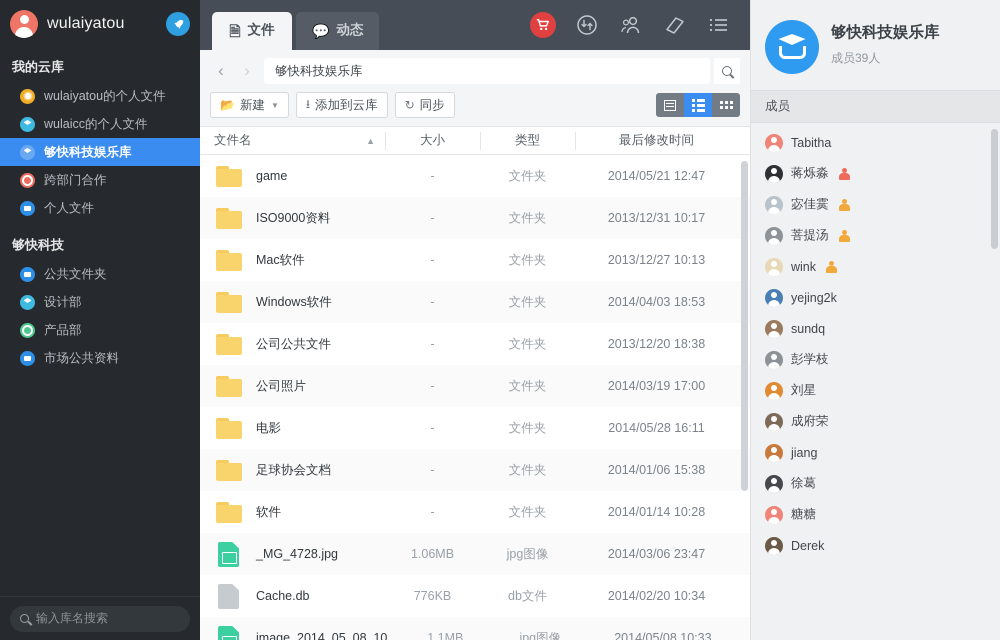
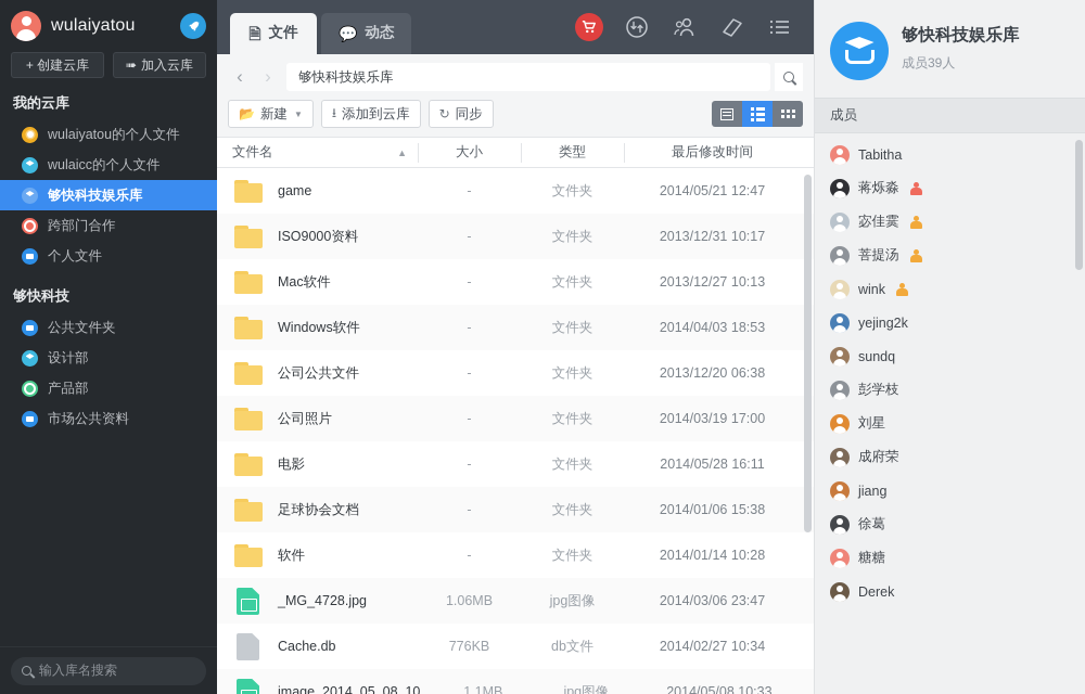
  wulaiyatou
+ + 创建云库
+ ➠
+ 加入云库
  我的云库
  wulaiyatou的个人文件
  wulaicc的个人文件
  够快科技娱乐库
  跨部门合作
  个人文件
  够快科技
  公共文件夹
  设计部
  产品部
  市场公共资料
  输入库名搜索
  🗎
  文件
  💬
  动态
  ‹
  ›
  够快科技娱乐库
  📂
  新建
  ▼
  ⭳
  添加到云库
  ↻
  同步
  文件名
  ▲
  大小
  类型
  最后修改时间
  game
  -
  文件夹
  2014/05/21 12:47
  ISO9000资料
  -
  文件夹
  2013/12/31 10:17
  Mac软件
  -
  文件夹
  2013/12/27 10:13
  Windows软件
  -
  文件夹
  2014/04/03 18:53
  公司公共文件
  -
  文件夹
- 2013/12/20 18:38
+ 2013/12/20 06:38
  公司照片
  -
  文件夹
  2014/03/19 17:00
  电影
  -
  文件夹
  2014/05/28 16:11
  足球协会文档
  -
  文件夹
  2014/01/06 15:38
  软件
  -
  文件夹
  2014/01/14 10:28
  _MG_4728.jpg
  1.06MB
  jpg图像
  2014/03/06 23:47
  Cache.db
  776KB
  db文件
- 2014/02/20 10:34
+ 2014/02/27 10:34
  image_2014_05_08_10...
  1.1MB
  jpg图像
  2014/05/08 10:33
  够快科技娱乐库
  成员39人
  成员
  Tabitha
  蒋烁淼
  宓佳霙
  菩提汤
  wink
  yejing2k
  sundq
  彭学枝
  刘星
  成府荣
  jiang
  徐葛
  糖糖
  Derek
